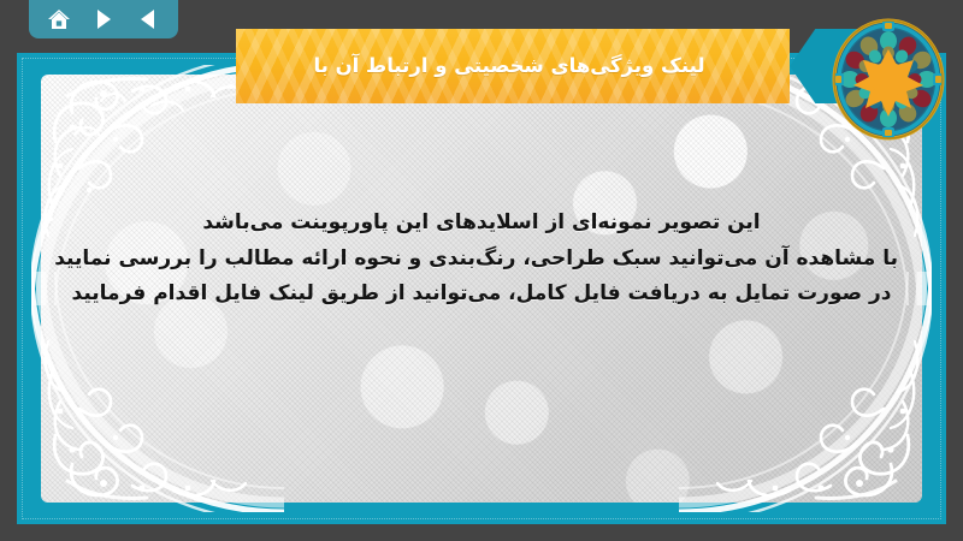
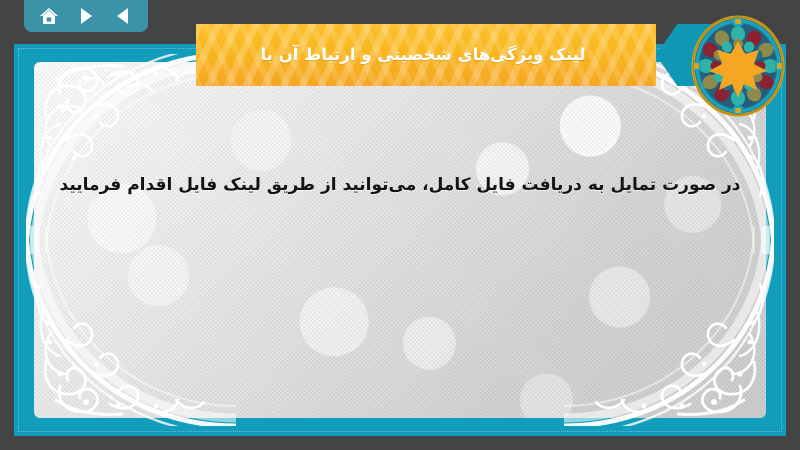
- این تصویر نمونه‌ای از اسلایدهای این پاورپوینت می‌باشد
- با مشاهده آن می‌توانید سبک طراحی، رنگ‌بندی و نحوه ارائه مطالب را بررسی نمایید
  در صورت تمایل به دریافت فایل کامل، می‌توانید از طریق لینک فایل اقدام فرمایید
  لینک ویژگی‌های شخصیتی و ارتباط آن با
